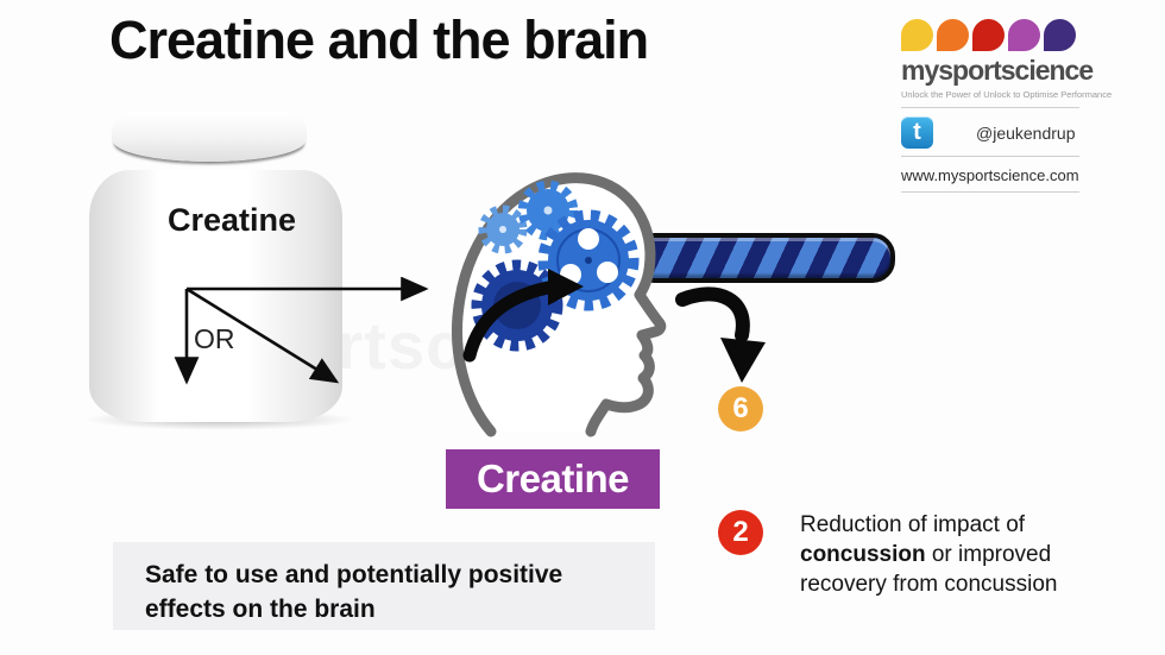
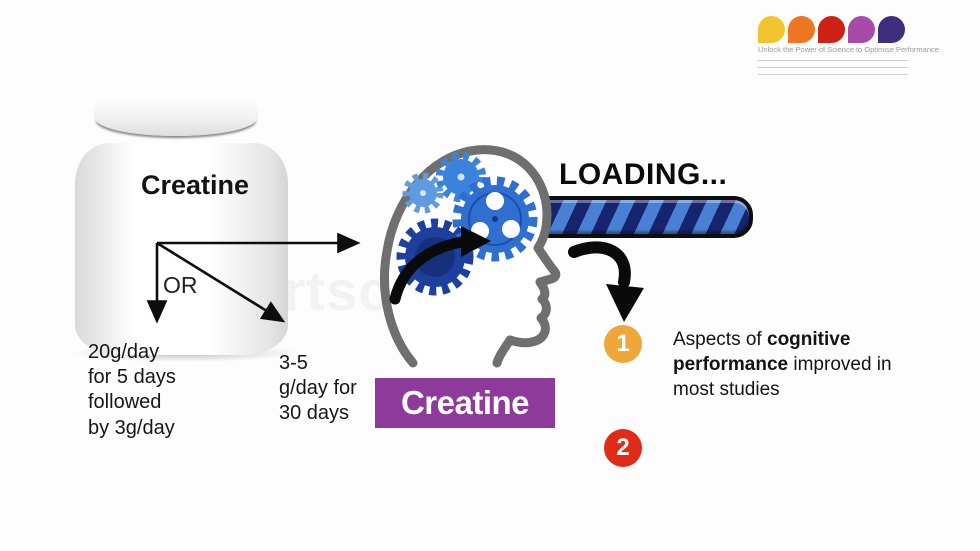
- Creatine and the brain
- mysportscience
- Unlock the Power of Unlock to Optimise Performance
+ Unlock the Power of Science to Optimise Performance
- t
- @jeukendrup
- www.mysportscience.com
  Creatine
  OR
+ 20g/day
+ for 5 days
+ followed
+ by 3g/day
+ 3-5
+ g/day for
+ 30 days
+ LOADING...
  Creatine
- 6
+ 1
+ Aspects of cognitive performance improved in most studies
  2
- Reduction of impact of concussion or improved recovery from concussion
- Safe to use and potentially positive effects on the brain
